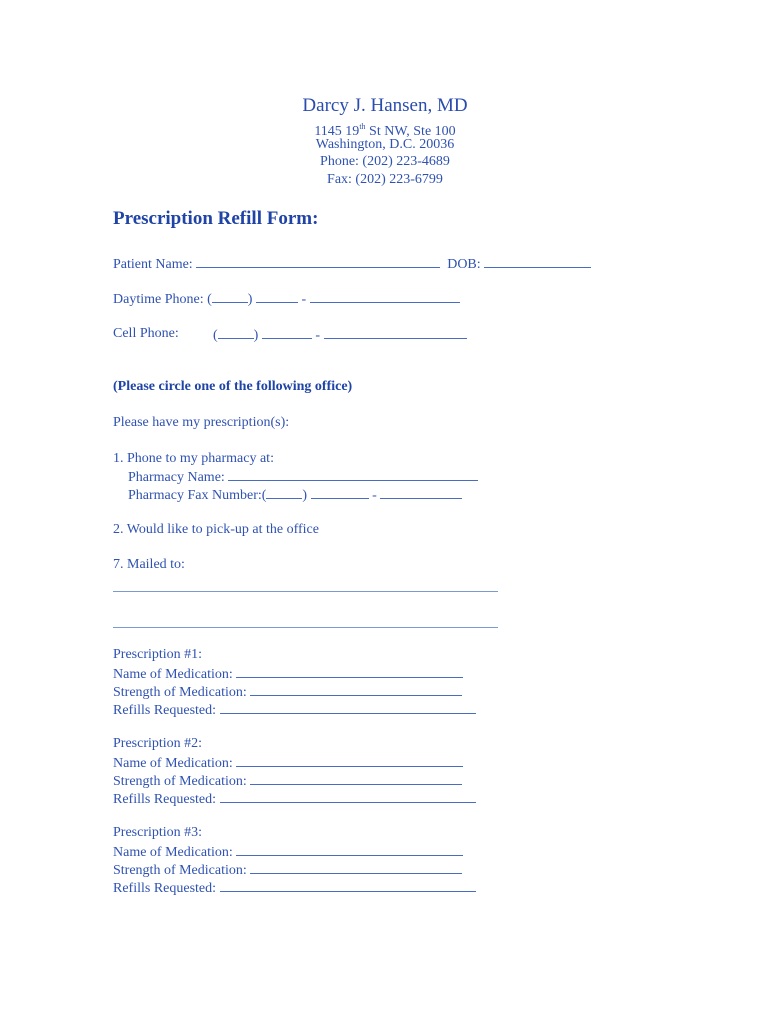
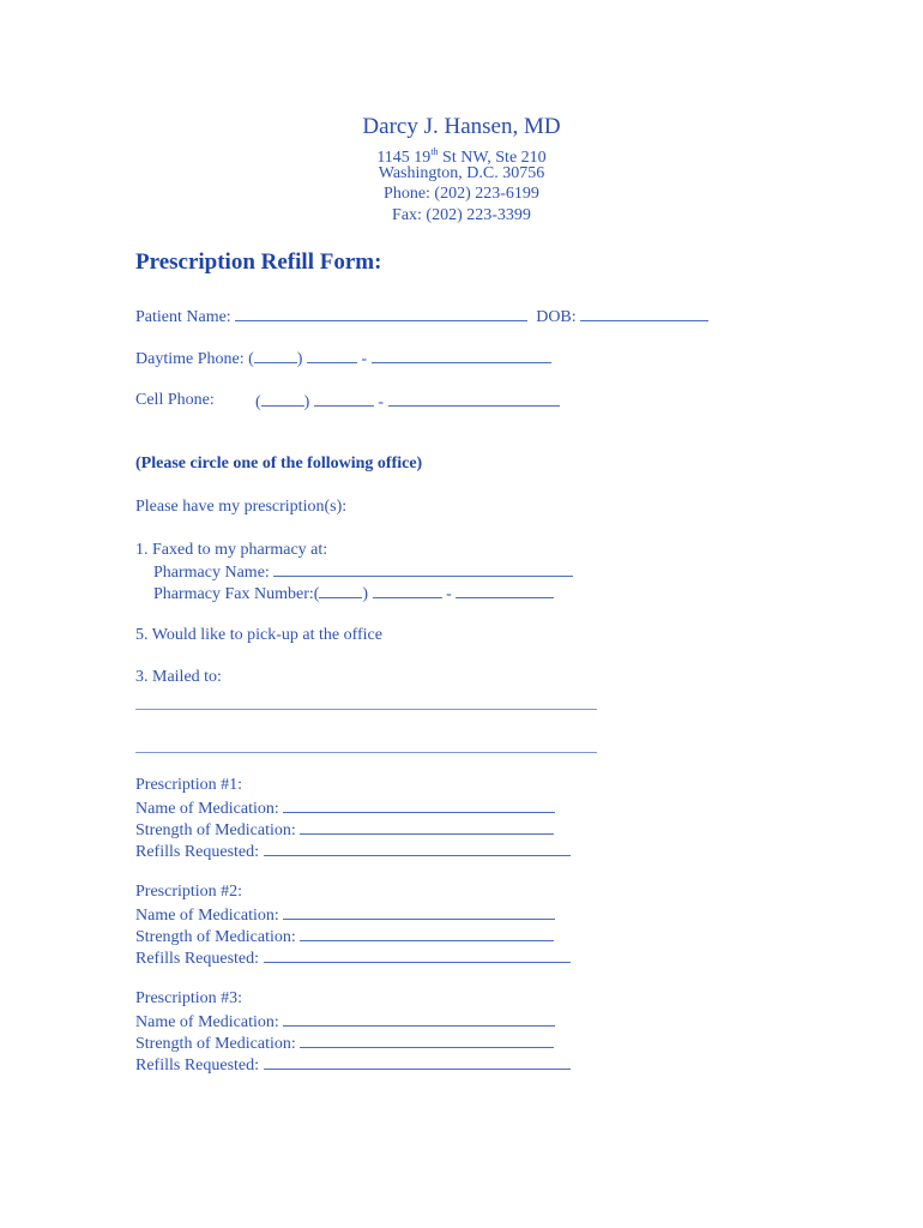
  Darcy J. Hansen, MD
- 1145 19th St NW, Ste 100
+ 1145 19th St NW, Ste 210
- Washington, D.C. 20036
+ Washington, D.C. 30756
- Phone: (202) 223-4689
+ Phone: (202) 223-6199
- Fax: (202) 223-6799
+ Fax: (202) 223-3399
  Prescription Refill Form:
  Patient Name: DOB:
  Daytime Phone: ( ) -
  Cell Phone:
  ( ) -
  (Please circle one of the following office)
  Please have my prescription(s):
- 1. Phone to my pharmacy at:
+ 1. Faxed to my pharmacy at:
  Pharmacy Name:
  Pharmacy Fax Number:( ) -
- 2. Would like to pick-up at the office
+ 5. Would like to pick-up at the office
- 7. Mailed to:
+ 3. Mailed to:
  Prescription #1:
  Name of Medication:
  Strength of Medication:
  Refills Requested:
  Prescription #2:
  Name of Medication:
  Strength of Medication:
  Refills Requested:
  Prescription #3:
  Name of Medication:
  Strength of Medication:
  Refills Requested:
